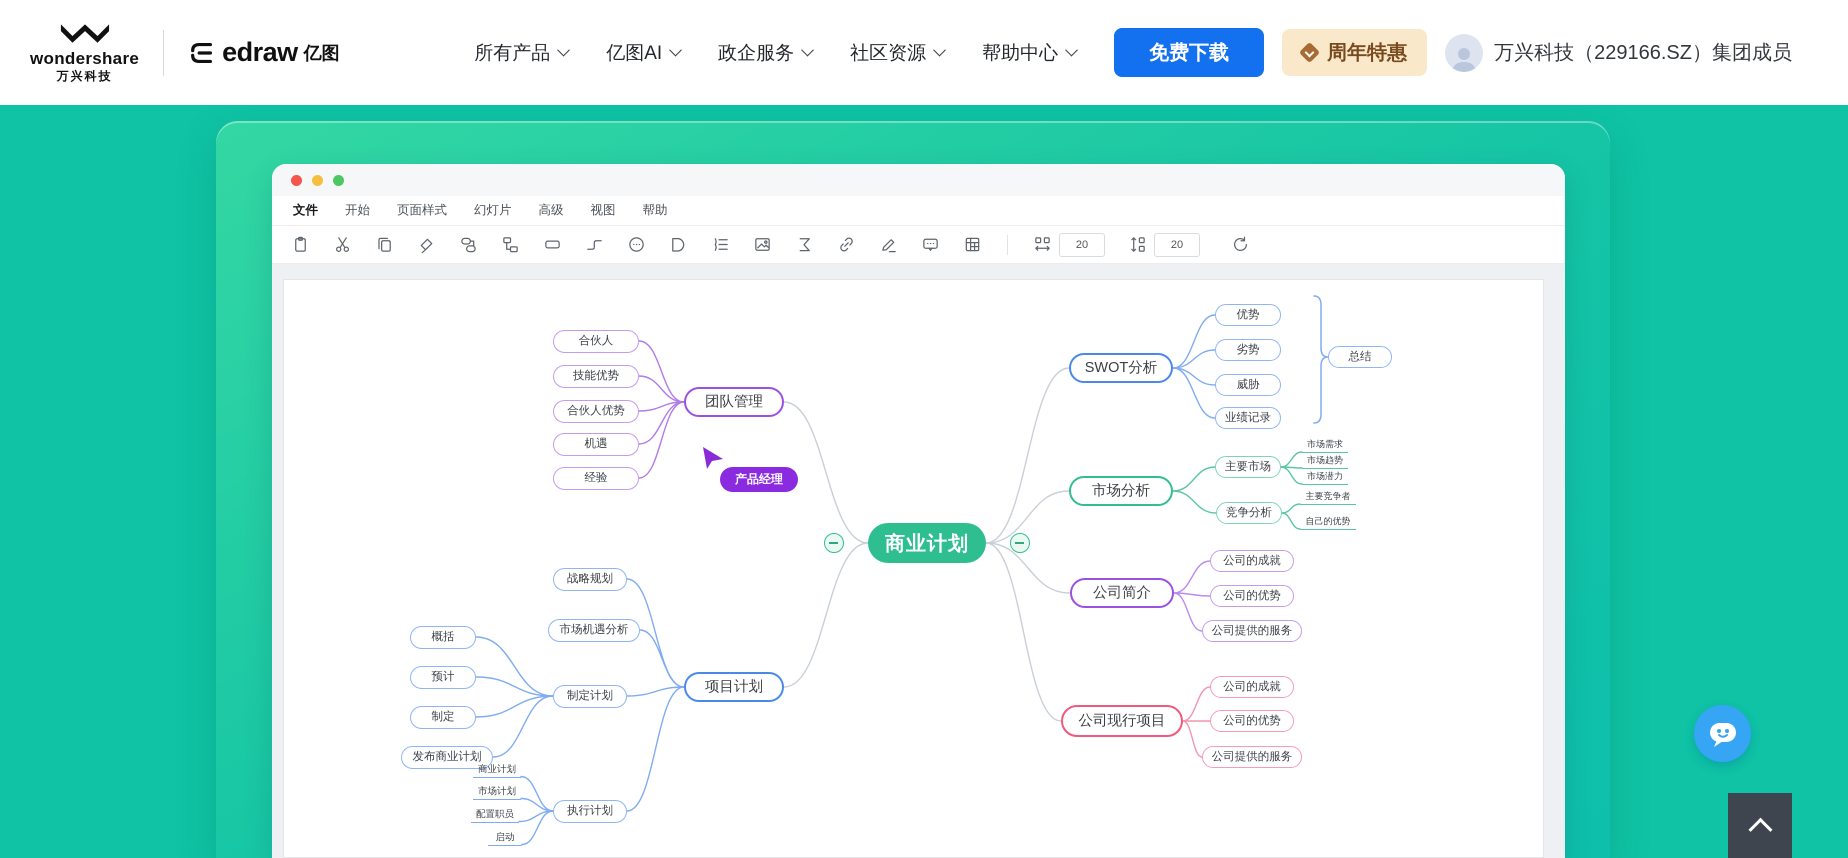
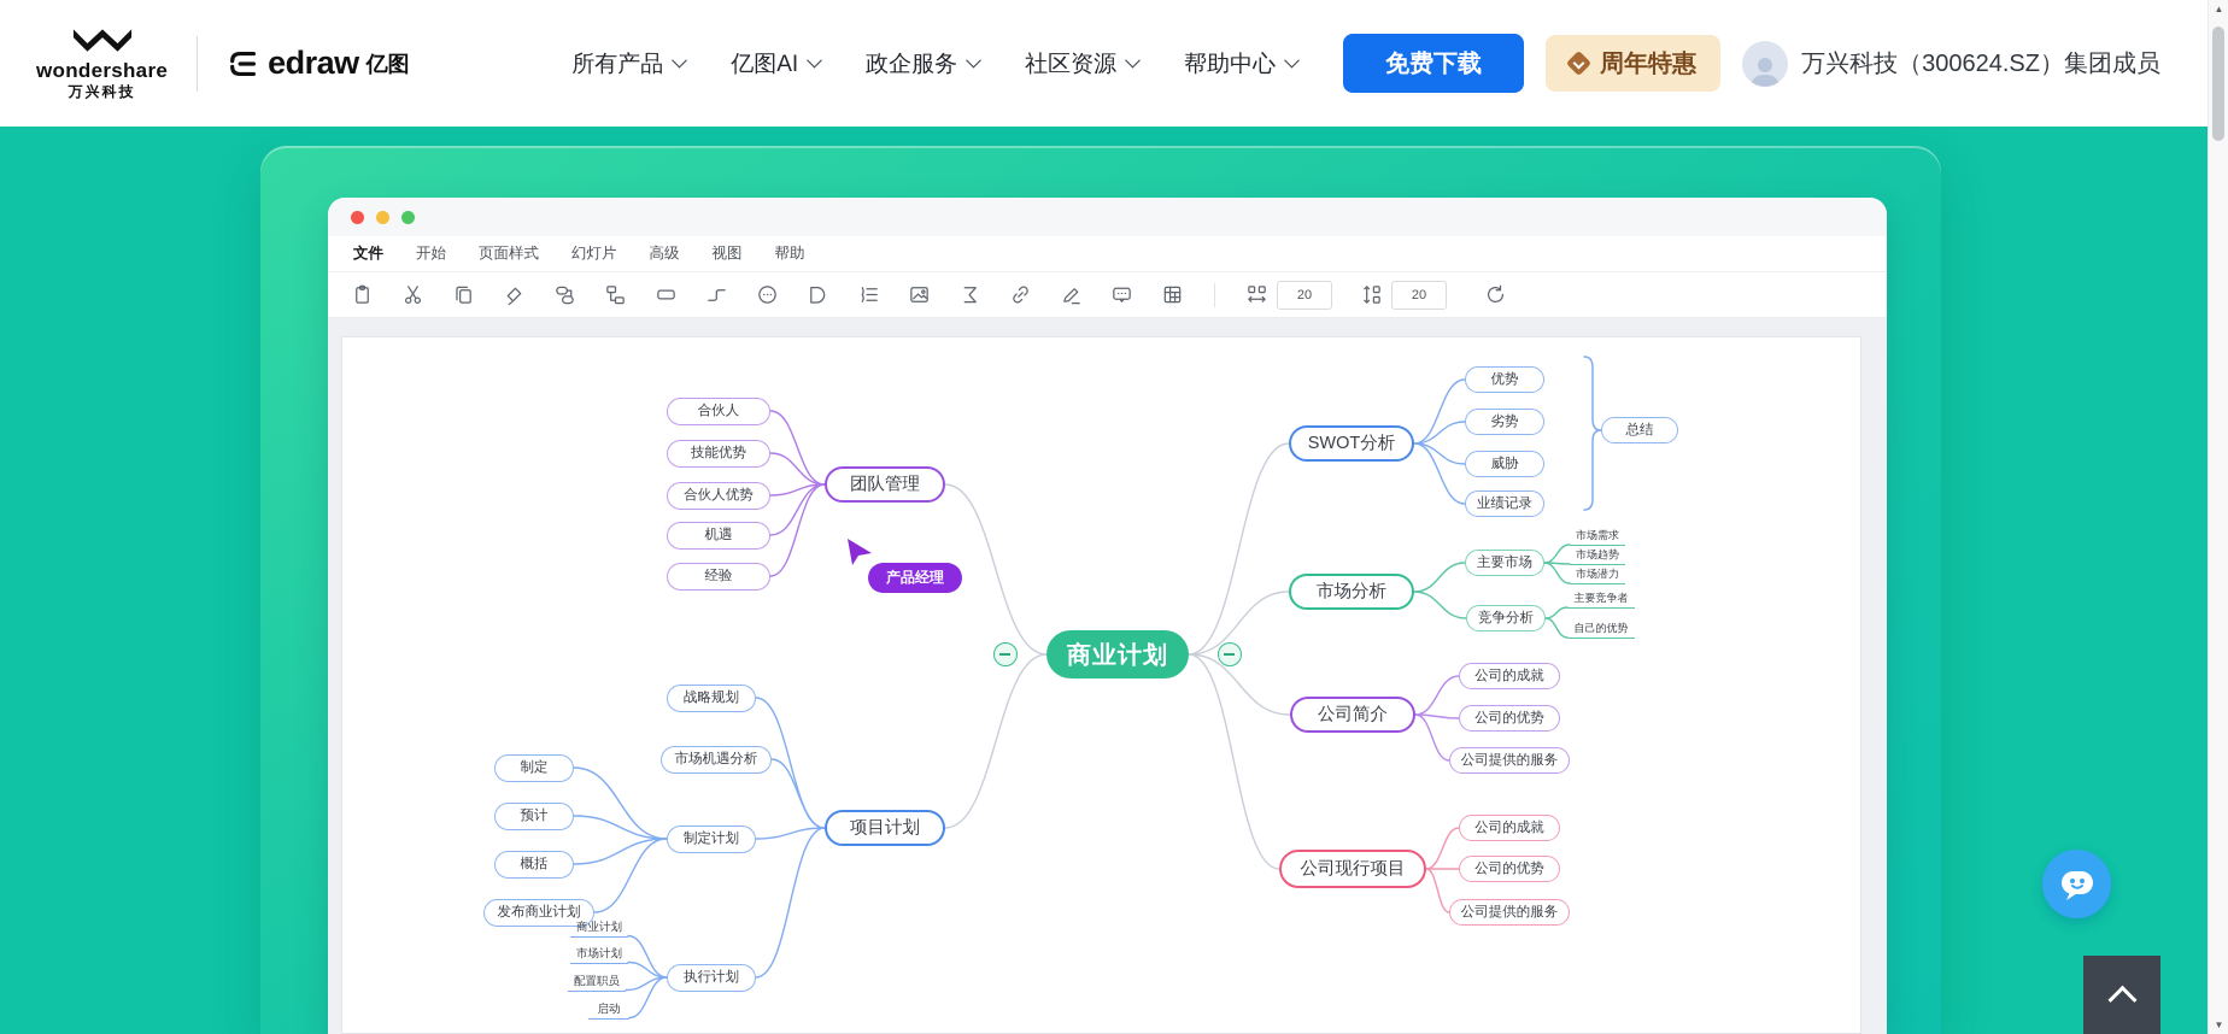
  wondershare
  万兴科技
  edraw
  亿图
  所有产品
  亿图AI
  政企服务
  社区资源
  帮助中心
  免费下载
  周年特惠
- 万兴科技（229166.SZ）集团成员
+ 万兴科技（300624.SZ）集团成员
  文件
  开始
  页面样式
  幻灯片
  高级
  视图
  帮助
  20
  20
  商业计划
  团队管理
  合伙人
  技能优势
  合伙人优势
  机遇
  经验
  产品经理
  项目计划
  战略规划
  市场机遇分析
  制定计划
  执行计划
- 概括
+ 制定
  预计
- 制定
+ 概括
  发布商业计划
  商业计划
  市场计划
  配置职员
  启动
  SWOT分析
  优势
  劣势
  威胁
  业绩记录
  总结
  市场分析
  主要市场
  竞争分析
  市场需求
  市场趋势
  市场潜力
  主要竞争者
  自己的优势
  公司简介
  公司的成就
  公司的优势
  公司提供的服务
  公司现行项目
  公司的成就
  公司的优势
  公司提供的服务
+ ▲
+ ▼
